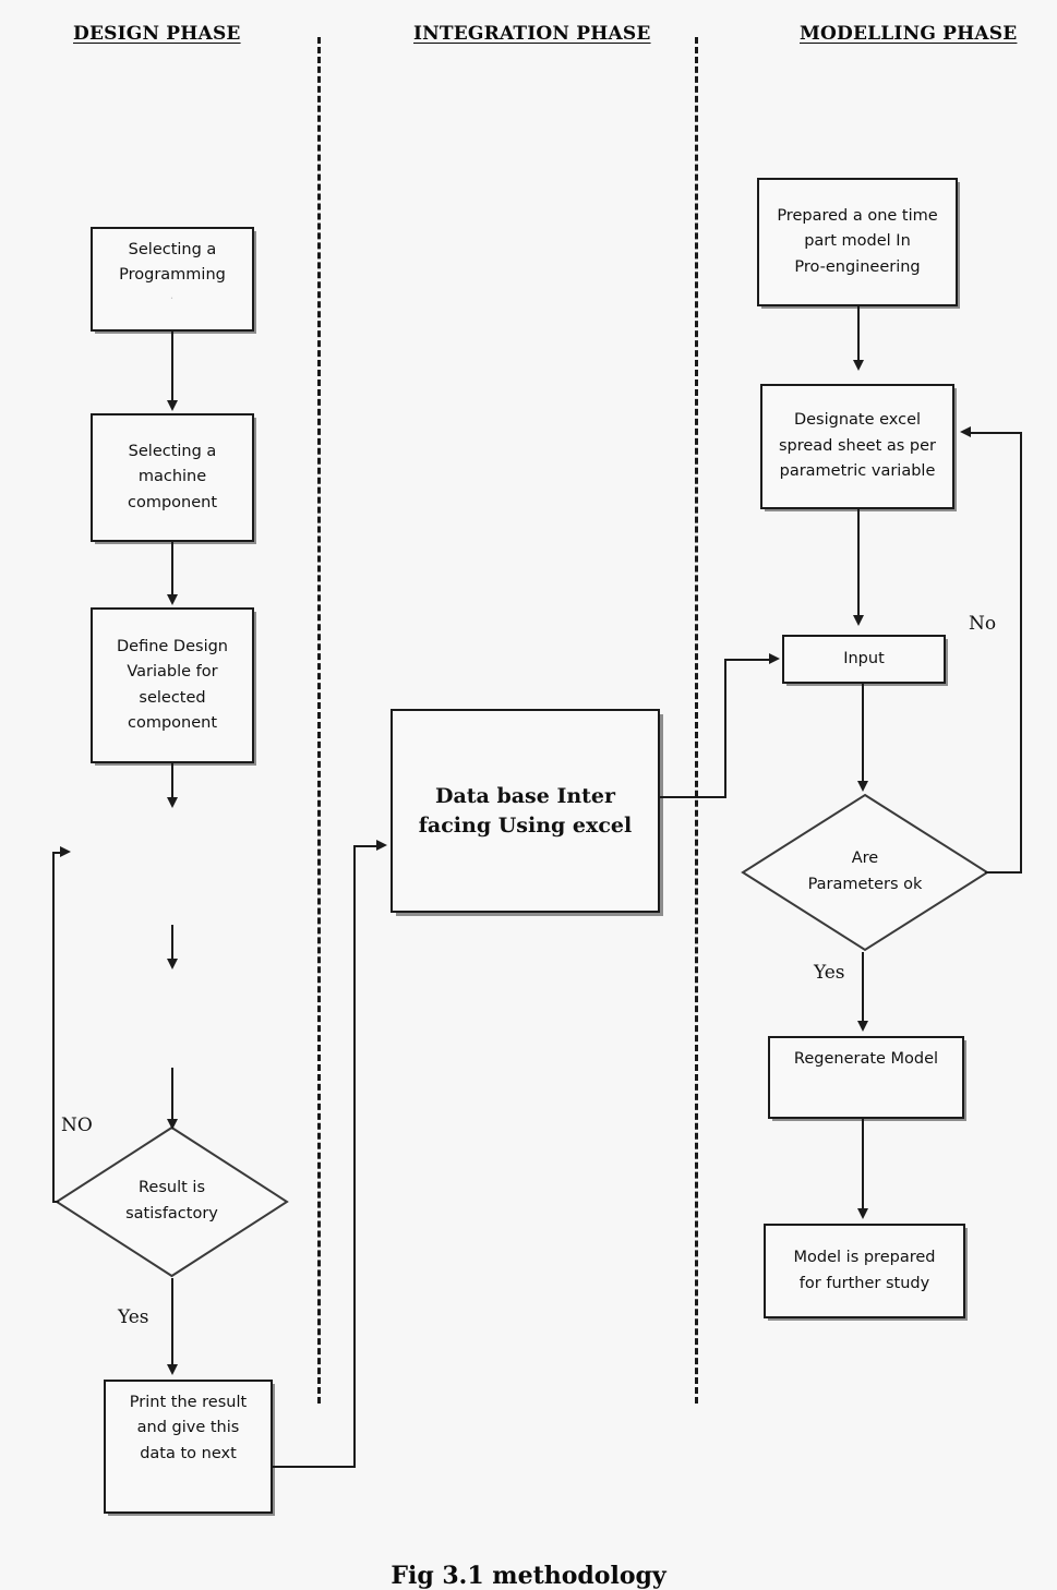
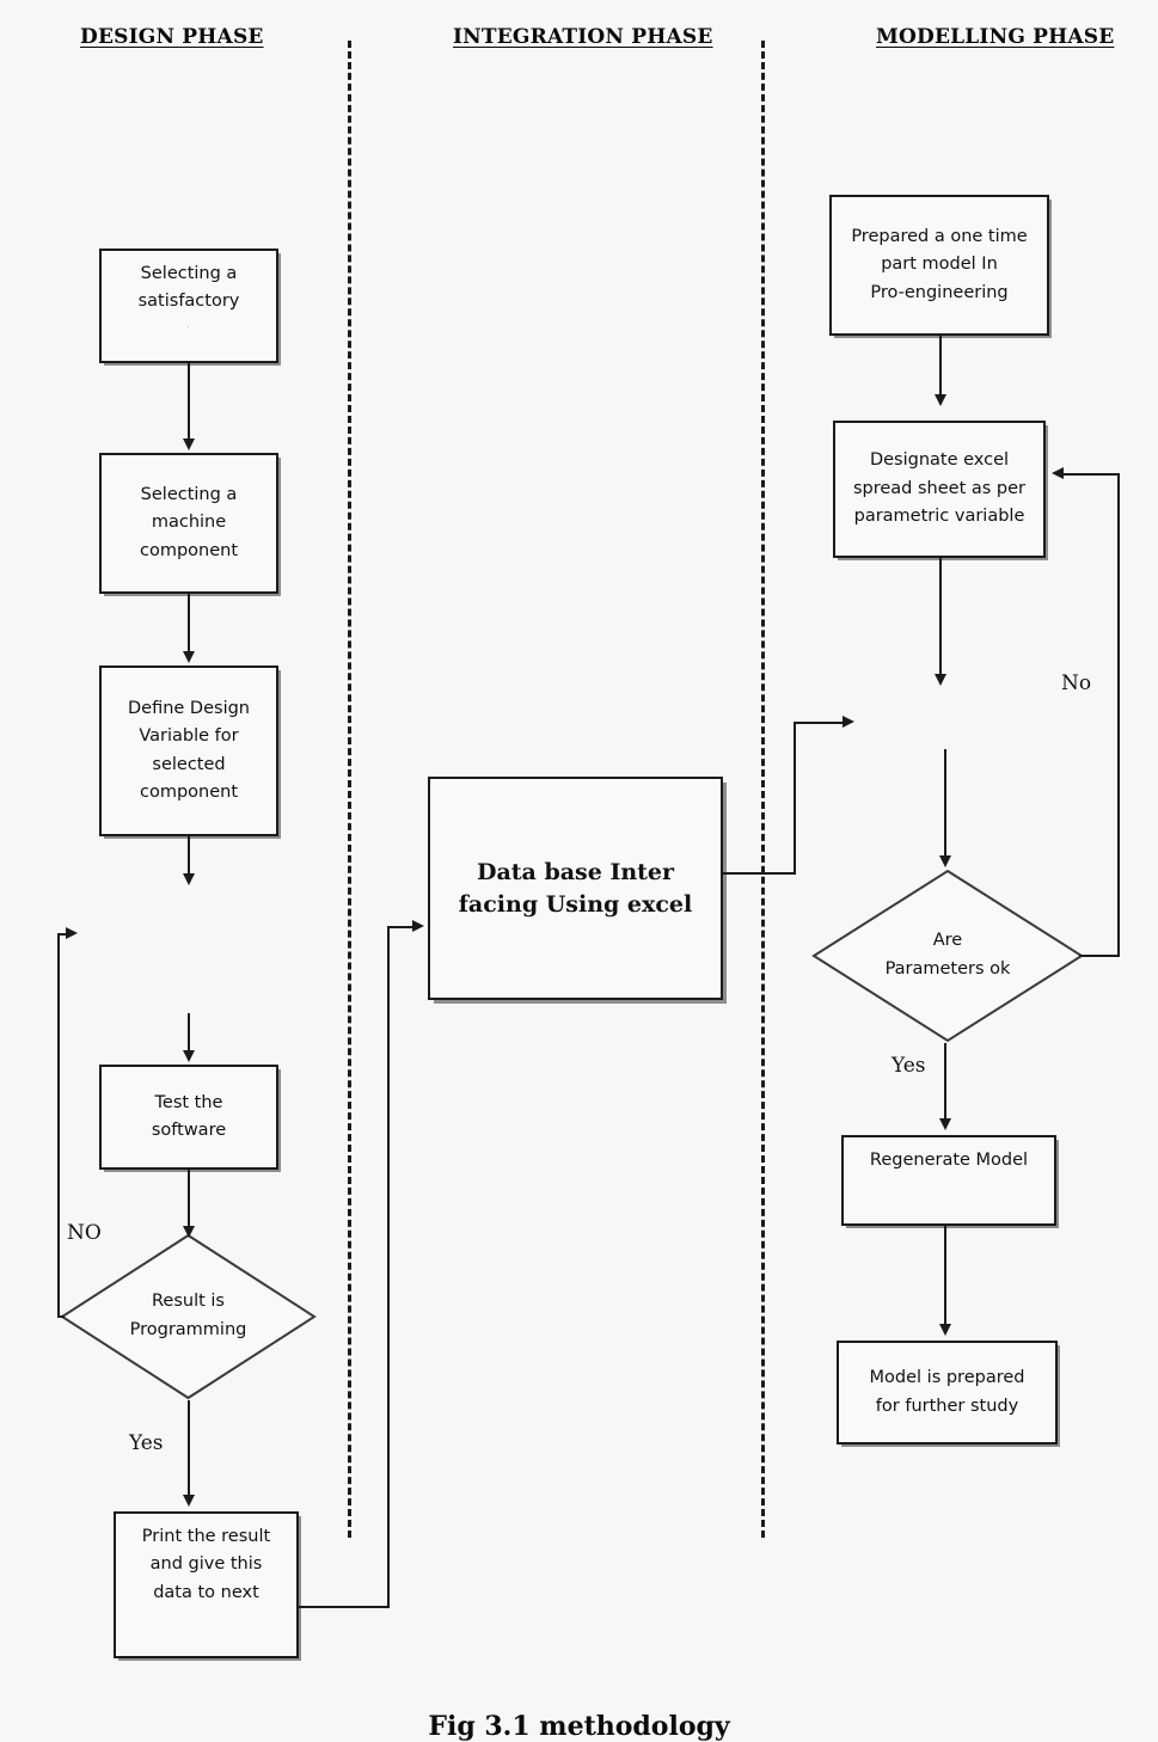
  DESIGN PHASE
  INTEGRATION PHASE
  MODELLING PHASE
  Selecting a
- Programming
+ satisfactory
  .
  Selecting a
  machine
  component
  Define Design
  Variable for
  selected
  component
+ Test the
+ software
  Result is
- satisfactory
+ Programming
  Print the result
  and give this
  data to next
  Data base Inter
  facing Using excel
  Prepared a one time
  part model In
  Pro-engineering
  Designate excel
  spread sheet as per
  parametric variable
- Input
  Are
  Parameters ok
  Regenerate Model
  Model is prepared
  for further study
  NO
  Yes
  No
  Yes
  Fig 3.1 methodology
